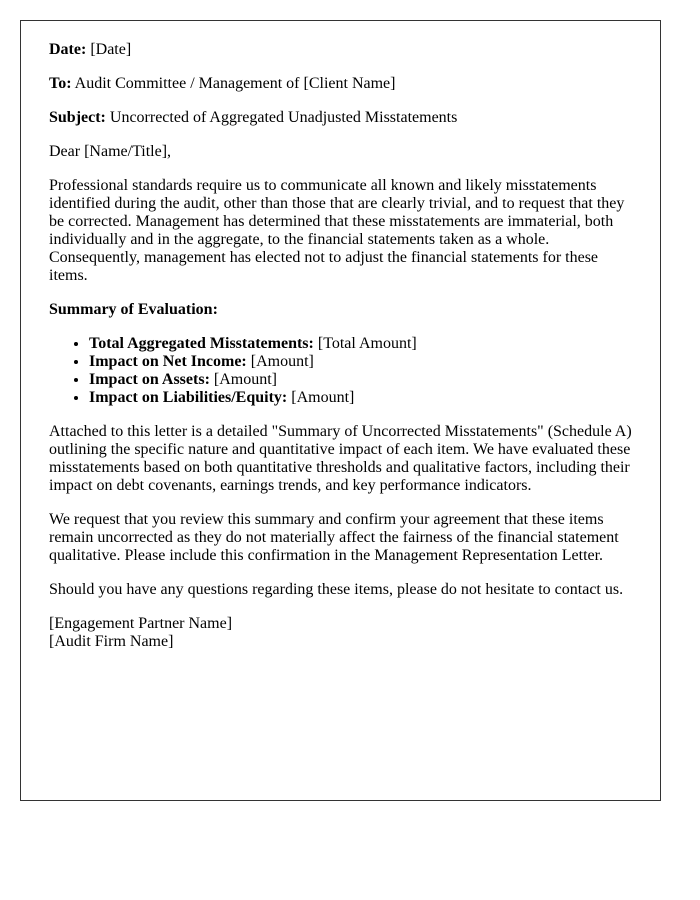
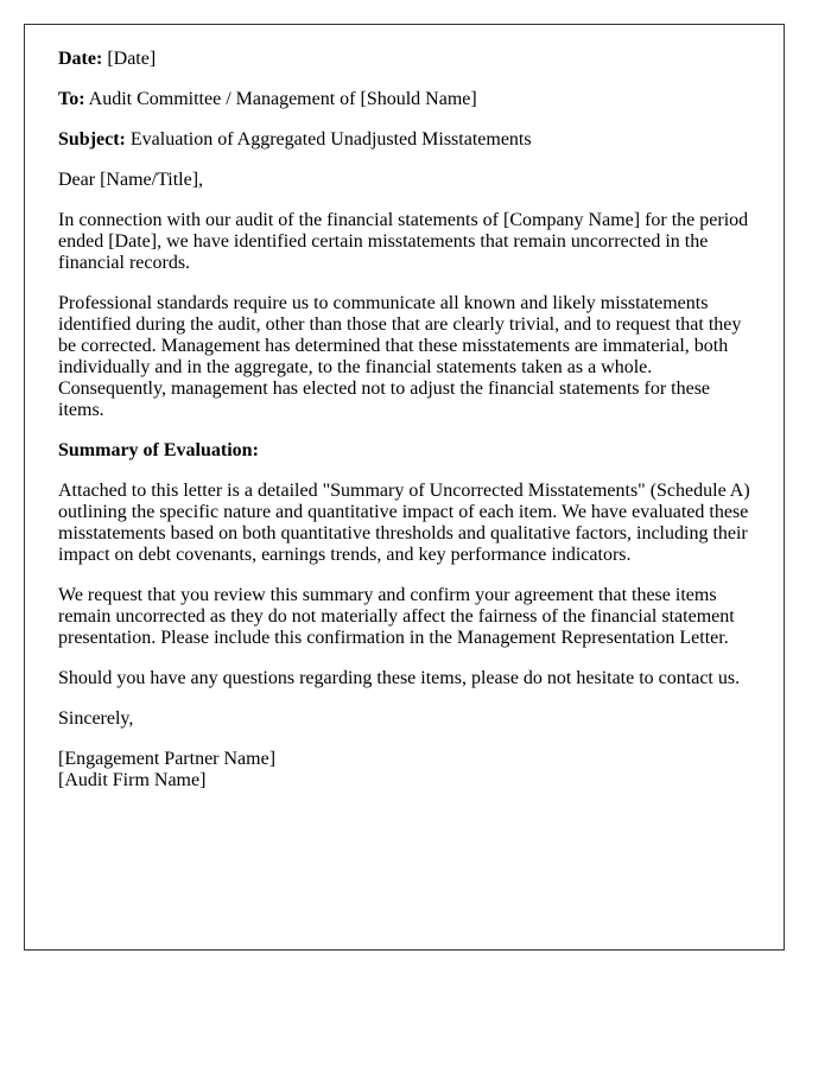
  Date: [Date]
- To: Audit Committee / Management of [Client Name]
+ To: Audit Committee / Management of [Should Name]
- Subject: Uncorrected of Aggregated Unadjusted Misstatements
+ Subject: Evaluation of Aggregated Unadjusted Misstatements
  Dear [Name/Title],
+ In connection with our audit of the financial statements of [Company Name] for the period ended [Date], we have identified certain misstatements that remain uncorrected in the financial records.
  Professional standards require us to communicate all known and likely misstatements identified during the audit, other than those that are clearly trivial, and to request that they be corrected. Management has determined that these misstatements are immaterial, both individually and in the aggregate, to the financial statements taken as a whole. Consequently, management has elected not to adjust the financial statements for these items.
  Summary of Evaluation:
- Total Aggregated Misstatements: [Total Amount]
- Impact on Net Income: [Amount]
- Impact on Assets: [Amount]
- Impact on Liabilities/Equity: [Amount]
  Attached to this letter is a detailed "Summary of Uncorrected Misstatements" (Schedule A) outlining the specific nature and quantitative impact of each item. We have evaluated these misstatements based on both quantitative thresholds and qualitative factors, including their impact on debt covenants, earnings trends, and key performance indicators.
- We request that you review this summary and confirm your agreement that these items remain uncorrected as they do not materially affect the fairness of the financial statement qualitative. Please include this confirmation in the Management Representation Letter.
+ We request that you review this summary and confirm your agreement that these items remain uncorrected as they do not materially affect the fairness of the financial statement presentation. Please include this confirmation in the Management Representation Letter.
  Should you have any questions regarding these items, please do not hesitate to contact us.
+ Sincerely,
  [Engagement Partner Name]
  [Audit Firm Name]
